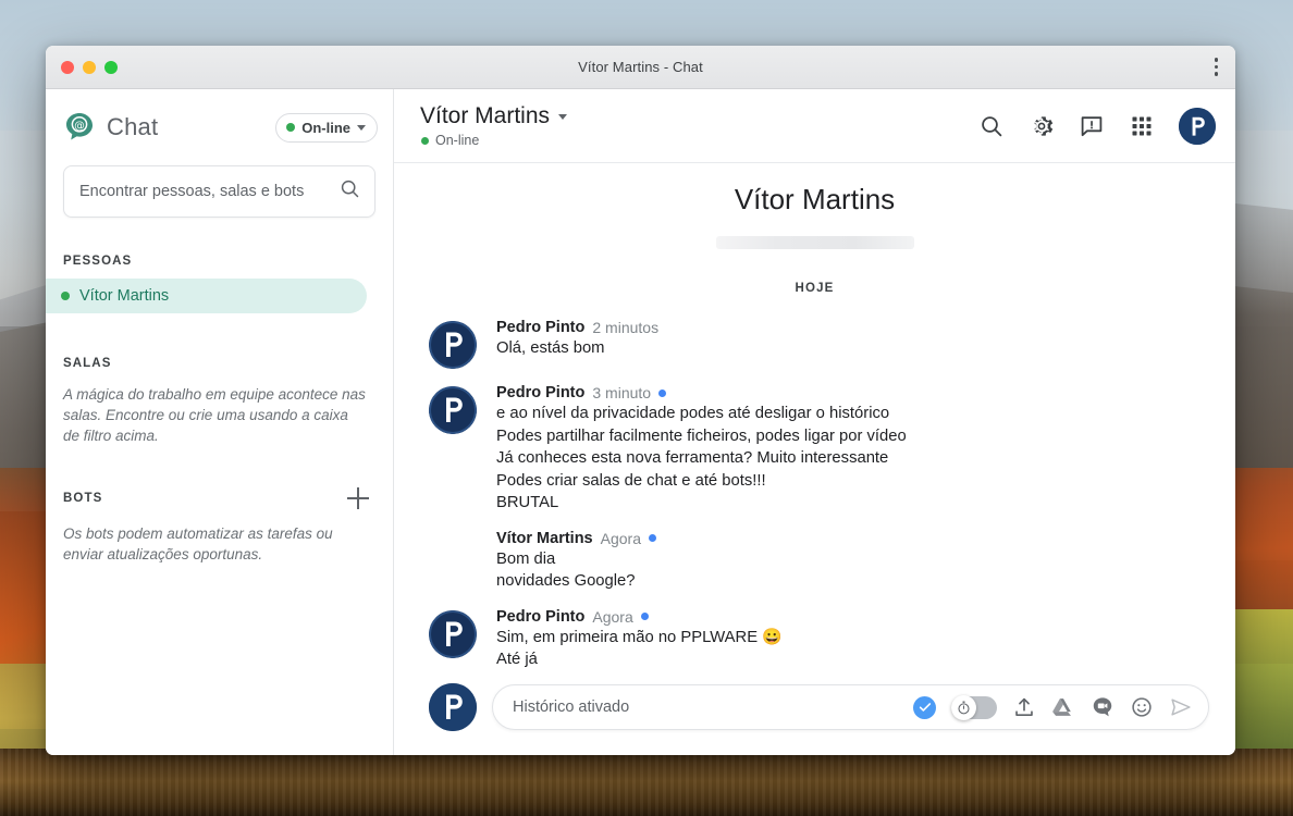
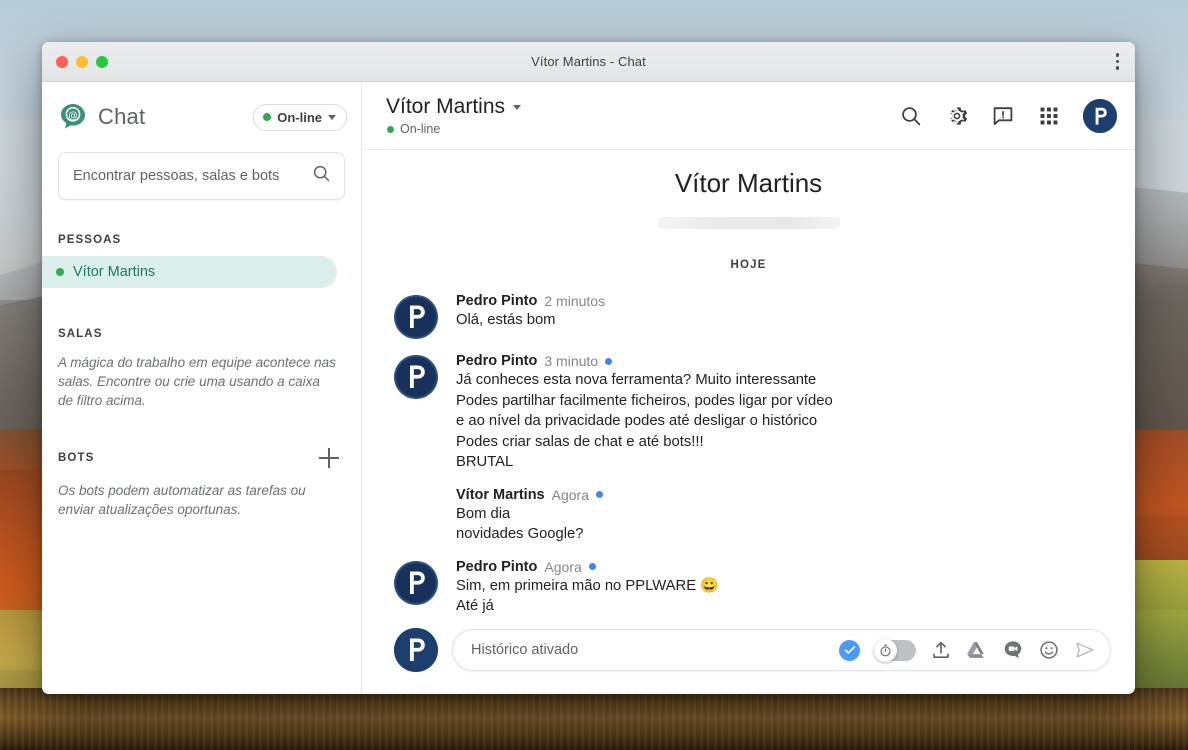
  Vítor Martins - Chat
  @
  Chat
  On-line
  Encontrar pessoas, salas e bots
  PESSOAS
  Vítor Martins
  SALAS
  A mágica do trabalho em equipe acontece nas salas. Encontre ou crie uma usando a caixa de filtro acima.
  BOTS
  Os bots podem automatizar as tarefas ou enviar atualizações oportunas.
  Vítor Martins
  On-line
  Vítor Martins
  HOJE
  Pedro Pinto
  2 minutos
  Olá, estás bom
  Pedro Pinto
  3 minuto
- e ao nível da privacidade podes até desligar o histórico
+ Já conheces esta nova ferramenta? Muito interessante
  Podes partilhar facilmente ficheiros, podes ligar por vídeo
- Já conheces esta nova ferramenta? Muito interessante
+ e ao nível da privacidade podes até desligar o histórico
  Podes criar salas de chat e até bots!!!
  BRUTAL
  Vítor Martins
  Agora
  Bom dia
  novidades Google?
  Pedro Pinto
  Agora
  Sim, em primeira mão no PPLWARE 😀
  Até já
  Histórico ativado
